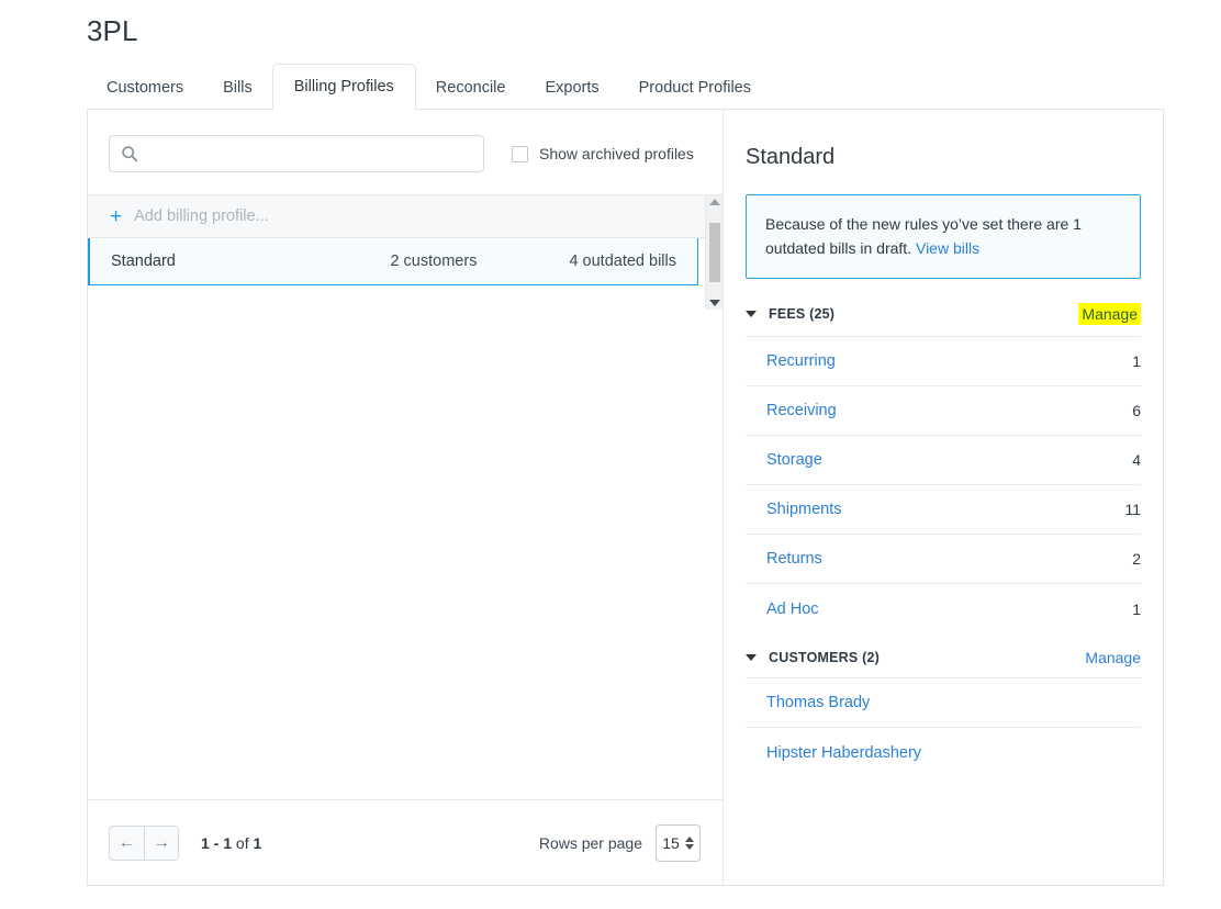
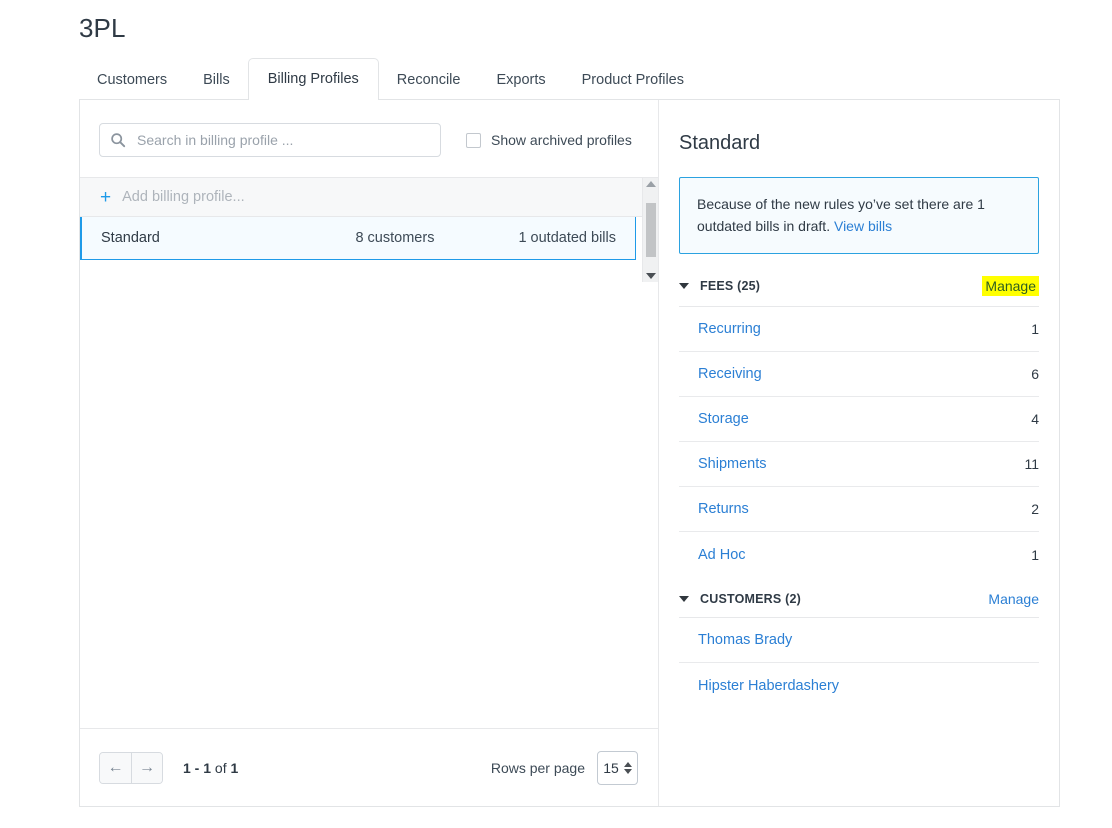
  3PL
  Customers
  Bills
  Billing Profiles
  Reconcile
  Exports
  Product Profiles
+ Search in billing profile ...
  Show archived profiles
  +
  Add billing profile...
  Standard
- 2 customers
+ 8 customers
- 4 outdated bills
+ 1 outdated bills
  ←
  →
  1 - 1 of 1
  Rows per page
  15
  Standard
  Because of the new rules yo’ve set there are 1 outdated bills in draft. View bills
  FEES (25)
  Manage
  Recurring
  1
  Receiving
  6
  Storage
  4
  Shipments
  11
  Returns
  2
  Ad Hoc
  1
  CUSTOMERS (2)
  Manage
  Thomas Brady
  Hipster Haberdashery
